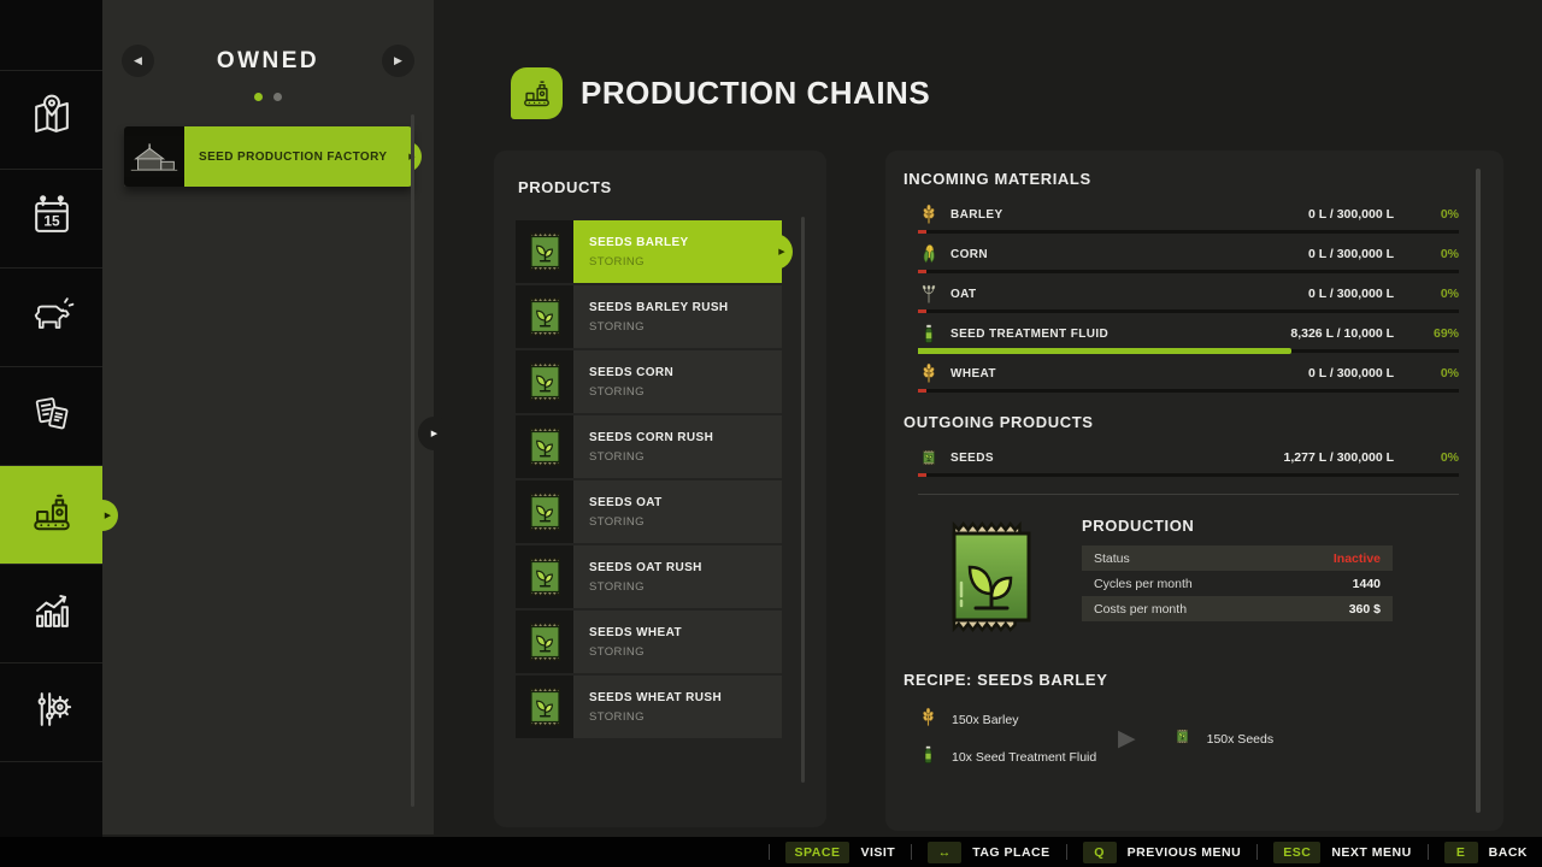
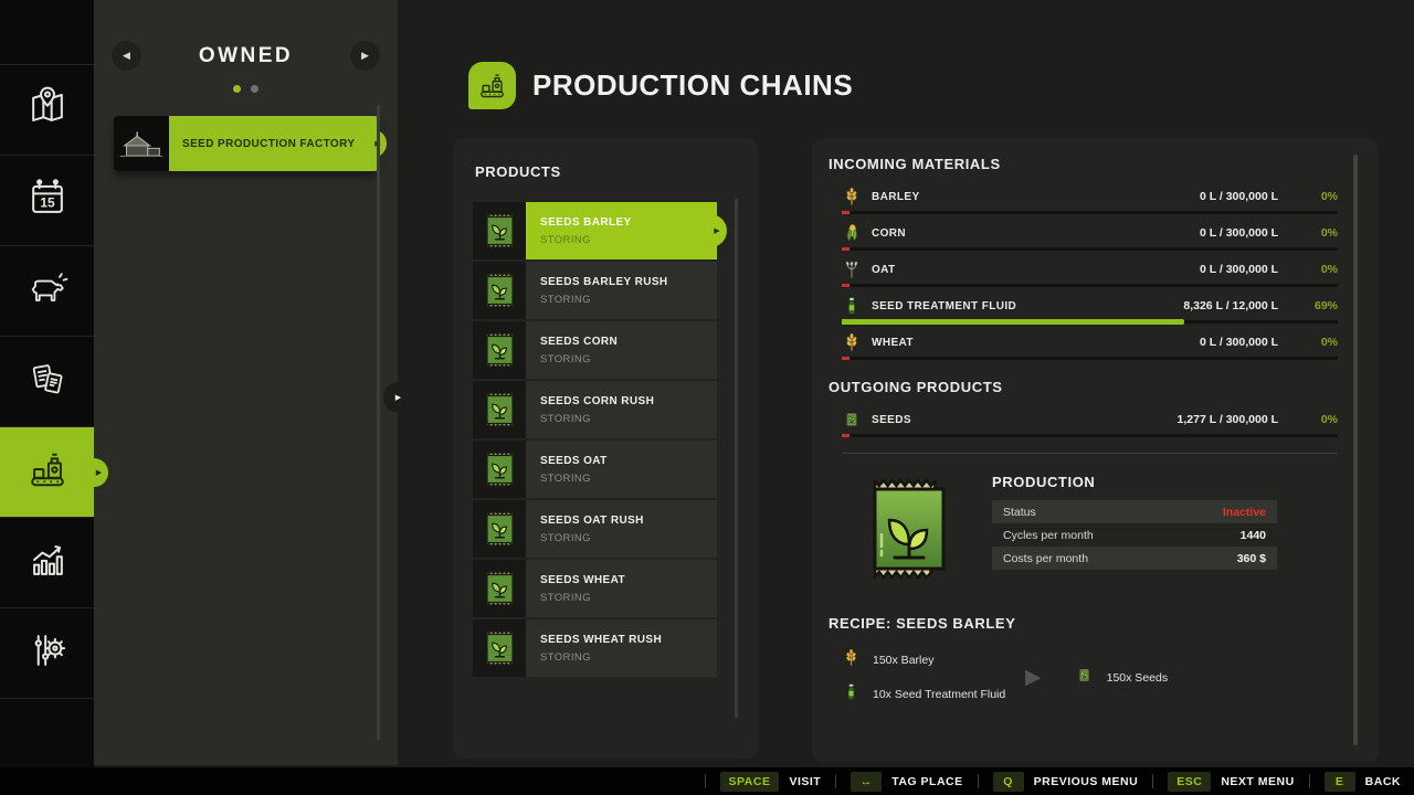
  15
  ◀
  OWNED
  ▶
  SEED PRODUCTION FACTORY
  PRODUCTION CHAINS
  PRODUCTS
  SEEDS BARLEY
  STORING
  SEEDS BARLEY RUSH
  STORING
  SEEDS CORN
  STORING
  SEEDS CORN RUSH
  STORING
  SEEDS OAT
  STORING
  SEEDS OAT RUSH
  STORING
  SEEDS WHEAT
  STORING
  SEEDS WHEAT RUSH
  STORING
  INCOMING MATERIALS
  BARLEY
  0 L / 300,000 L
  0%
  CORN
  0 L / 300,000 L
  0%
  OAT
  0 L / 300,000 L
  0%
  SEED TREATMENT FLUID
- 8,326 L / 10,000 L
+ 8,326 L / 12,000 L
  69%
  WHEAT
  0 L / 300,000 L
  0%
  OUTGOING PRODUCTS
  SEEDS
  1,277 L / 300,000 L
  0%
  PRODUCTION
  Status
  Inactive
  Cycles per month
  1440
  Costs per month
  360 $
  RECIPE: SEEDS BARLEY
  150x Barley
  10x Seed Treatment Fluid
  ▶
  150x Seeds
  SPACE
  VISIT
  ↔
  TAG PLACE
  Q
  PREVIOUS MENU
  ESC
  NEXT MENU
  E
  BACK
